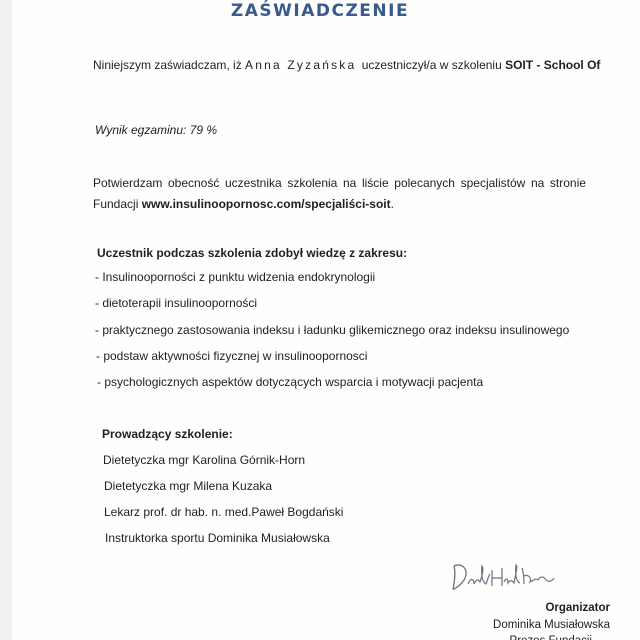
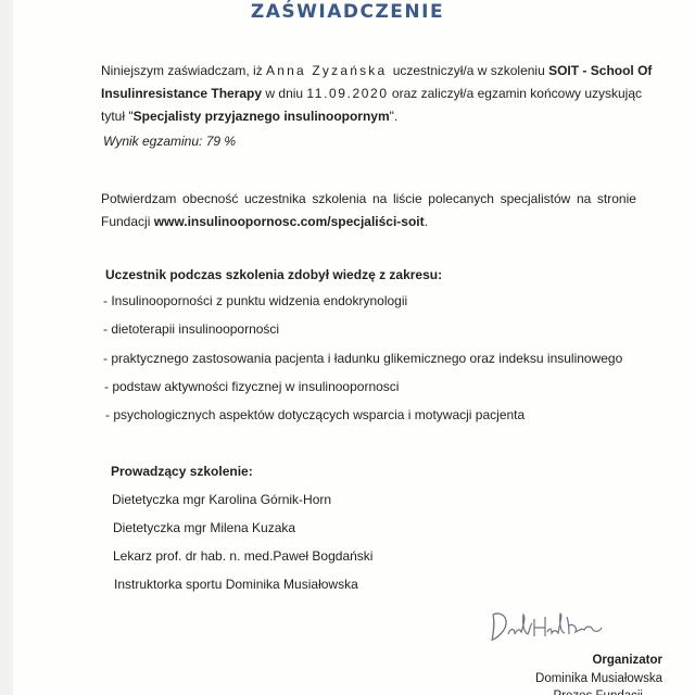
  ZAŚWIADCZENIE
  Niniejszym zaświadczam, iż Anna Zyzańska uczestniczył/a w szkoleniu SOIT - School Of
+ Insulinresistance Therapy w dniu 11.09.2020 oraz zaliczył/a egzamin końcowy uzyskując
+ tytuł "Specjalisty przyjaznego insulinoopornym".
  Wynik egzaminu: 79 %
  Potwierdzam obecność uczestnika szkolenia na liście polecanych specjalistów na stronie
  Fundacji www.insulinoopornosc.com/specjaliści-soit.
  Uczestnik podczas szkolenia zdobył wiedzę z zakresu:
  - Insulinooporności z punktu widzenia endokrynologii
  - dietoterapii insulinooporności
- - praktycznego zastosowania indeksu i ładunku glikemicznego oraz indeksu insulinowego
+ - praktycznego zastosowania pacjenta i ładunku glikemicznego oraz indeksu insulinowego
  - podstaw aktywności fizycznej w insulinoopornosci
  - psychologicznych aspektów dotyczących wsparcia i motywacji pacjenta
  Prowadzący szkolenie:
  Dietetyczka mgr Karolina Górnik-Horn
  Dietetyczka mgr Milena Kuzaka
  Lekarz prof. dr hab. n. med.Paweł Bogdański
  Instruktorka sportu Dominika Musiałowska
  Organizator
  Dominika Musiałowska
